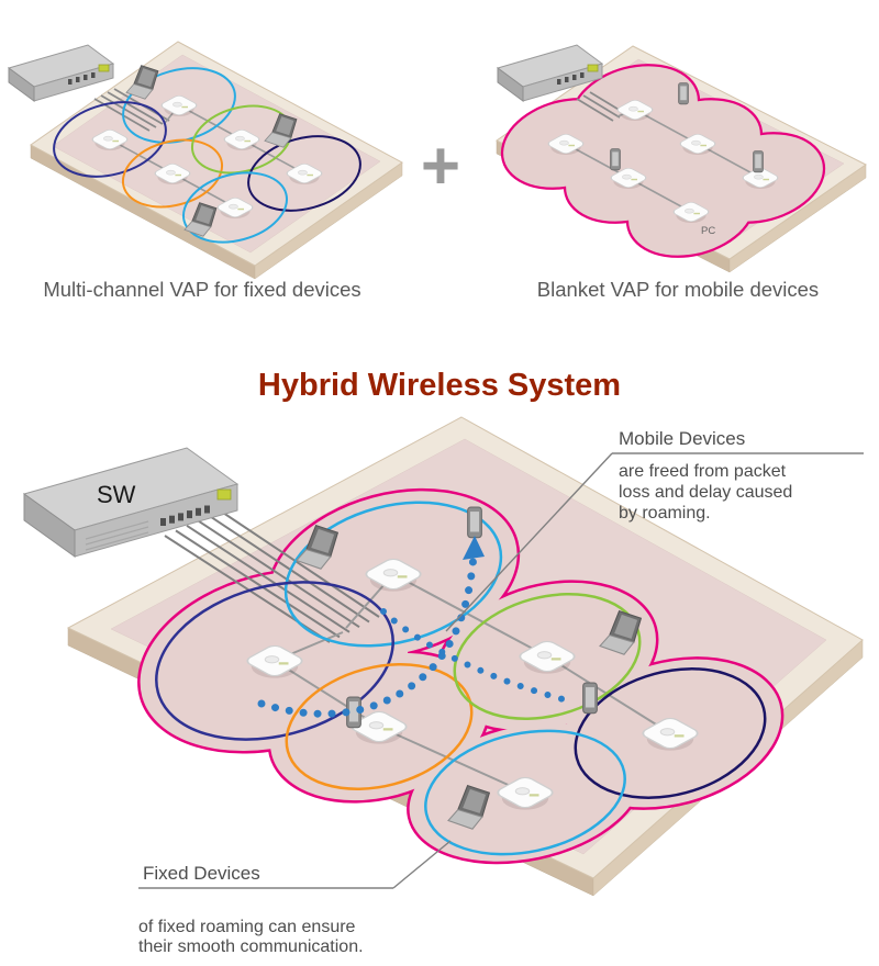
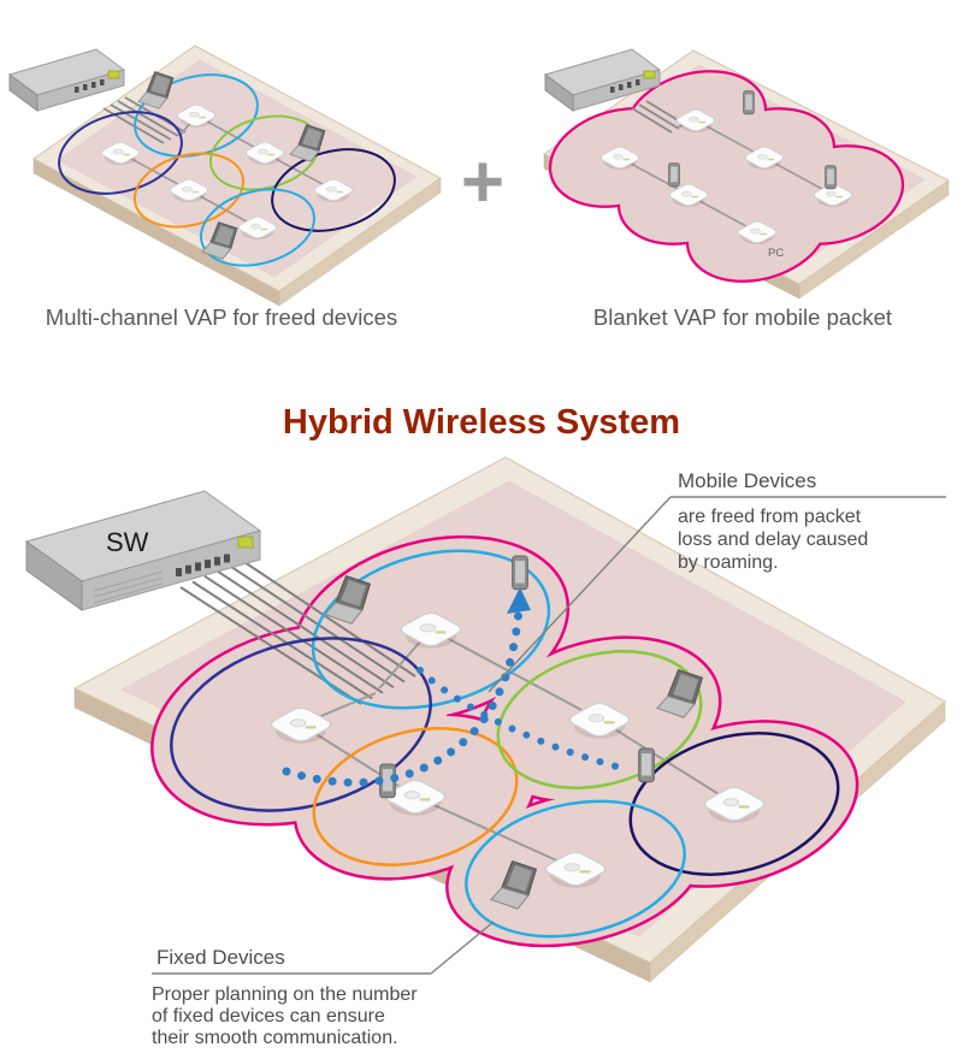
  +
  PC
- Multi-channel VAP for fixed devices
+ Multi-channel VAP for freed devices
- Blanket VAP for mobile devices
+ Blanket VAP for mobile packet
  Hybrid Wireless System
  SW
  Mobile Devices
  are freed from packet
  loss and delay caused
  by roaming.
  Fixed Devices
+ Proper planning on the number
- of fixed roaming can ensure
+ of fixed devices can ensure
  their smooth communication.
